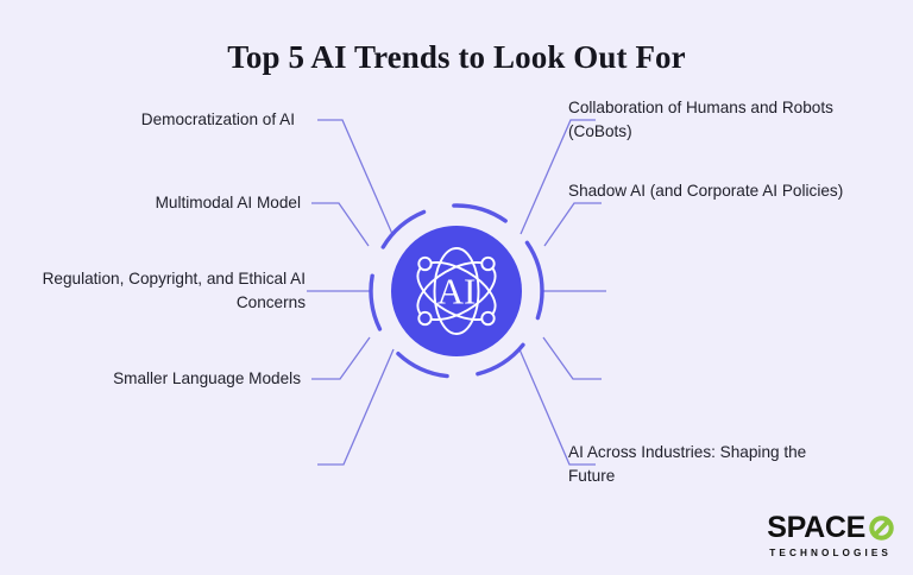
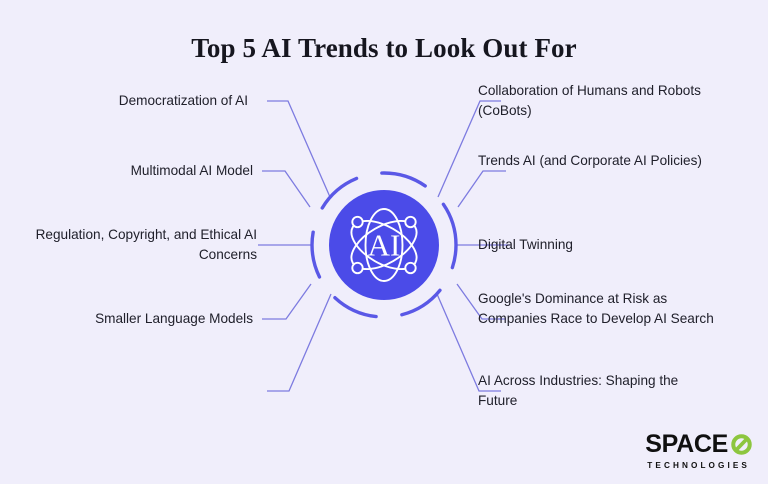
  Top 5 AI Trends to Look Out For
  AI
  Democratization of AI
  Multimodal AI Model
  Regulation, Copyright, and Ethical AI Concerns
  Smaller Language Models
  Collaboration of Humans and Robots (CoBots)
- Shadow AI (and Corporate AI Policies)
+ Trends AI (and Corporate AI Policies)
+ Digital Twinning
+ Google's Dominance at Risk as Companies Race to Develop AI Search
  AI Across Industries: Shaping the Future
  SPACE
  TECHNOLOGIES
